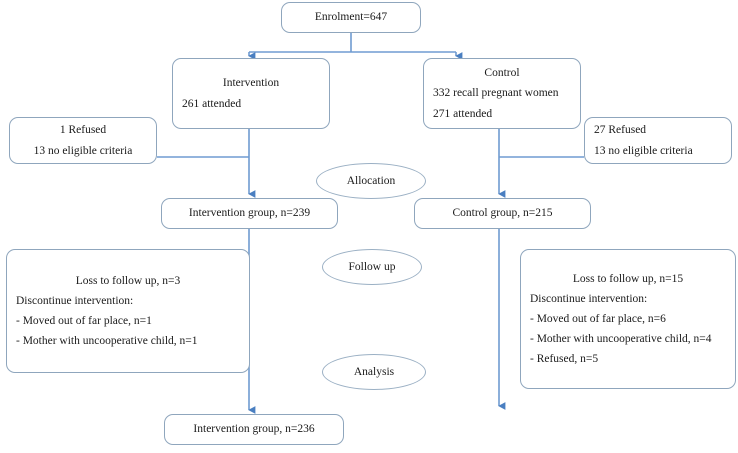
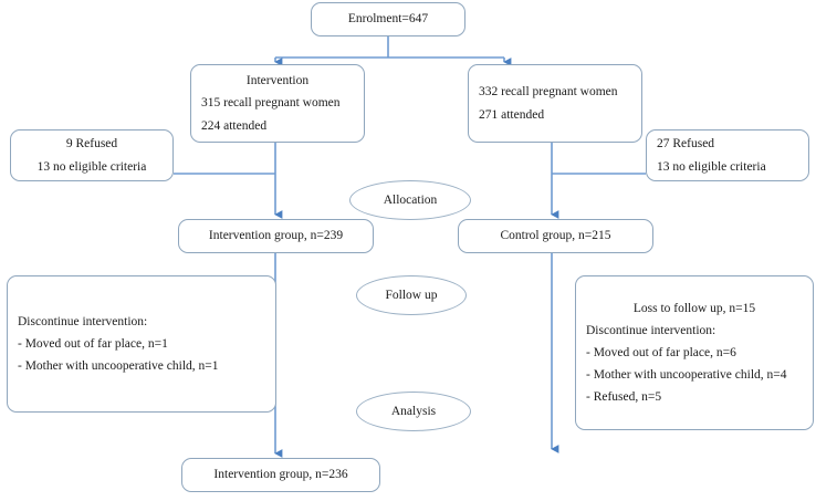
  Enrolment=647
  Intervention
+ 315 recall pregnant women
- 261 attended
+ 224 attended
- Control
  332 recall pregnant women
  271 attended
- 1 Refused
+ 9 Refused
  13 no eligible criteria
  27 Refused
  13 no eligible criteria
  Allocation
  Intervention group, n=239
  Control group, n=215
  Follow up
- Loss to follow up, n=3
  Discontinue intervention:
  - Moved out of far place, n=1
  - Mother with uncooperative child, n=1
  Loss to follow up, n=15
  Discontinue intervention:
  - Moved out of far place, n=6
  - Mother with uncooperative child, n=4
  - Refused, n=5
  Analysis
  Intervention group, n=236
